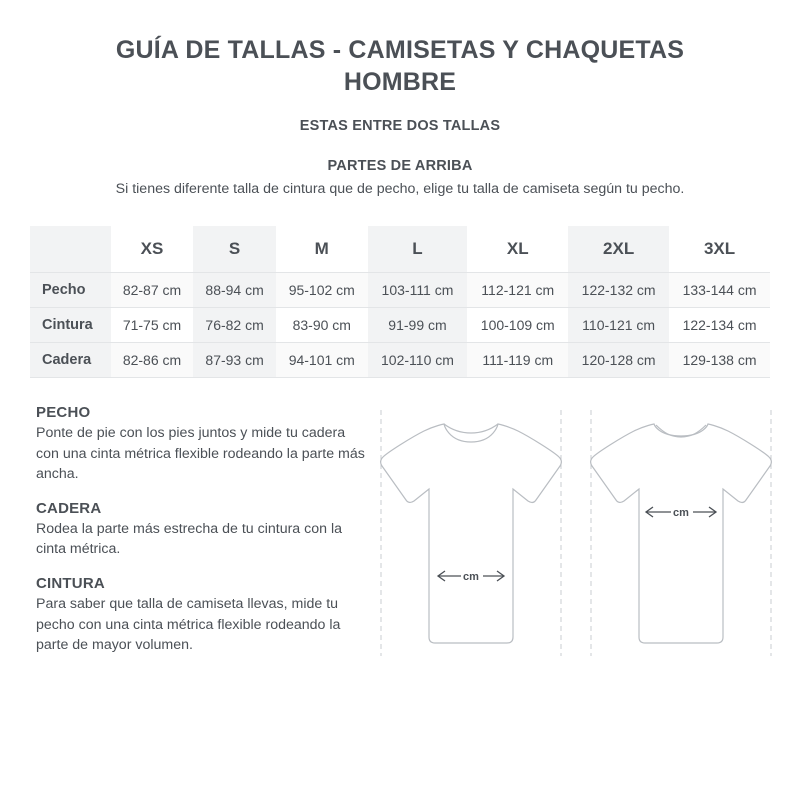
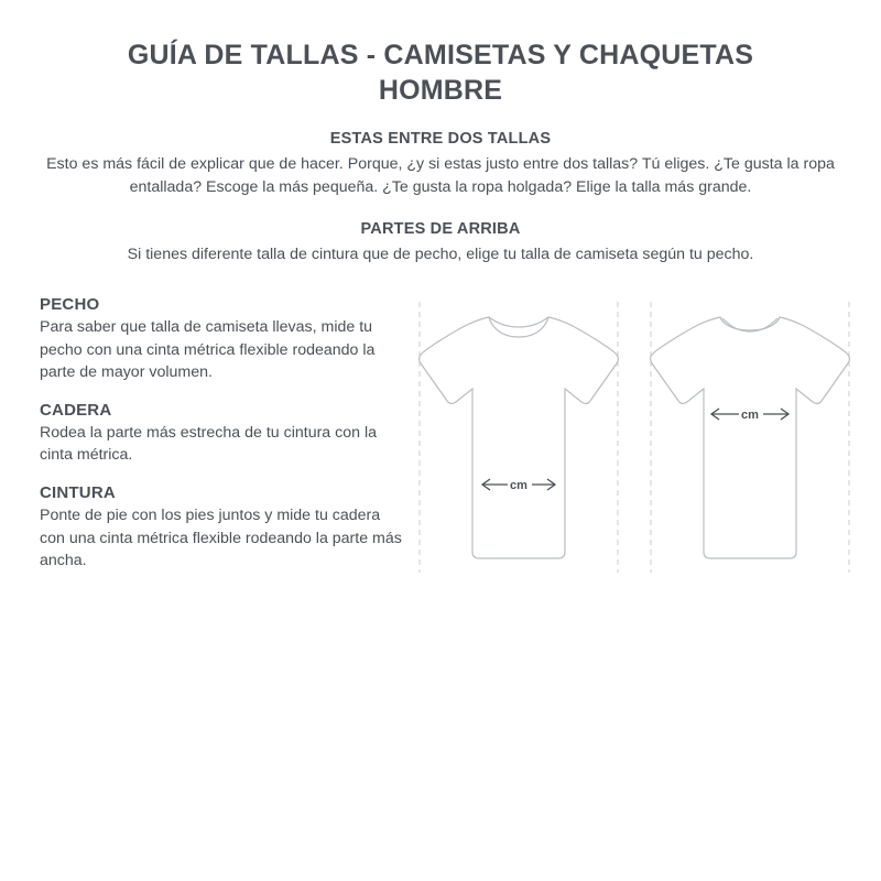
  GUÍA DE TALLAS - CAMISETAS Y CHAQUETAS HOMBRE
  ESTAS ENTRE DOS TALLAS
+ Esto es más fácil de explicar que de hacer. Porque, ¿y si estas justo entre dos tallas? Tú eliges. ¿Te gusta la ropa entallada? Escoge la más pequeña. ¿Te gusta la ropa holgada? Elige la talla más grande.
  PARTES DE ARRIBA
  Si tienes diferente talla de cintura que de pecho, elige tu talla de camiseta según tu pecho.
- 	XS	S	M	L	XL	2XL	3XL
- Pecho	82-87 cm	88-94 cm	95-102 cm	103-111 cm	112-121 cm	122-132 cm	133-144 cm
- Cintura	71-75 cm	76-82 cm	83-90 cm	91-99 cm	100-109 cm	110-121 cm	122-134 cm
- Cadera	82-86 cm	87-93 cm	94-101 cm	102-110 cm	111-119 cm	120-128 cm	129-138 cm
  PECHO
- Ponte de pie con los pies juntos y mide tu cadera con una cinta métrica flexible rodeando la parte más ancha.
+ Para saber que talla de camiseta llevas, mide tu pecho con una cinta métrica flexible rodeando la parte de mayor volumen.
  CADERA
  Rodea la parte más estrecha de tu cintura con la cinta métrica.
  CINTURA
- Para saber que talla de camiseta llevas, mide tu pecho con una cinta métrica flexible rodeando la parte de mayor volumen.
+ Ponte de pie con los pies juntos y mide tu cadera con una cinta métrica flexible rodeando la parte más ancha.
  cm
  cm
